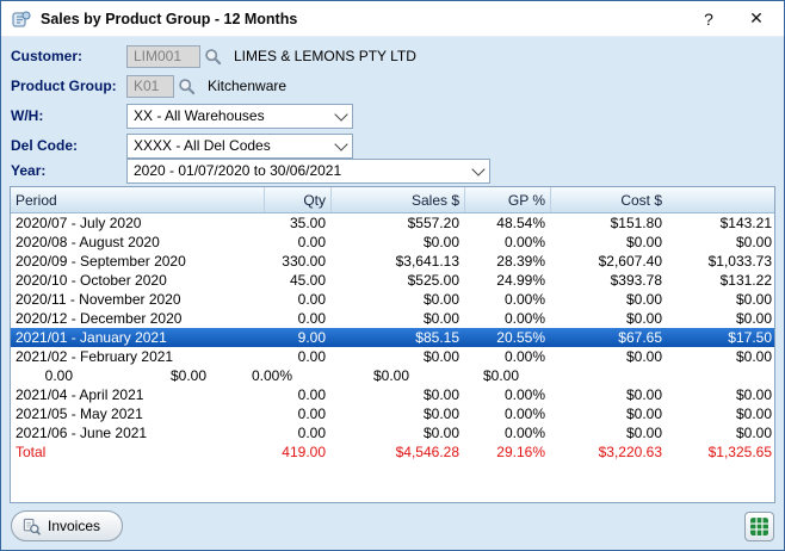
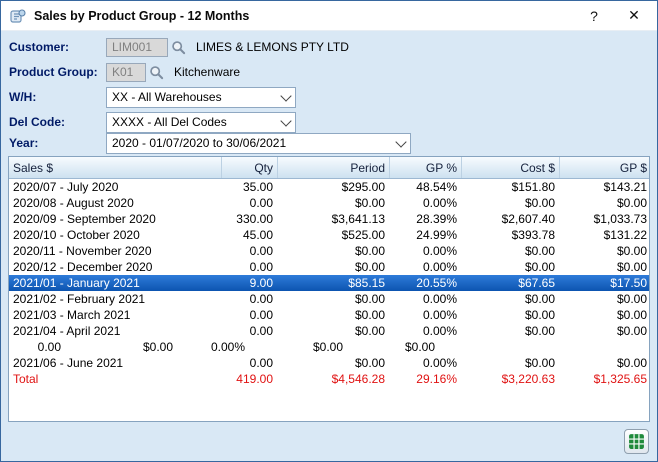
  Sales by Product Group - 12 Months
  ?
  ✕
  Customer:
  LIM001
  LIMES & LEMONS PTY LTD
  Product Group:
  K01
  Kitchenware
  W/H:
  XX - All Warehouses
  Del Code:
  XXXX - All Del Codes
  Year:
  2020 - 01/07/2020 to 30/06/2021
- Period
+ Sales $
  Qty
- Sales $
+ Period
  GP %
  Cost $
+ GP $
  2020/07 - July 2020
  35.00
- $557.20
+ $295.00
  48.54%
  $151.80
  $143.21
  2020/08 - August 2020
  0.00
  $0.00
  0.00%
  $0.00
  $0.00
  2020/09 - September 2020
  330.00
  $3,641.13
  28.39%
  $2,607.40
  $1,033.73
  2020/10 - October 2020
  45.00
  $525.00
  24.99%
  $393.78
  $131.22
  2020/11 - November 2020
  0.00
  $0.00
  0.00%
  $0.00
  $0.00
  2020/12 - December 2020
  0.00
  $0.00
  0.00%
  $0.00
  $0.00
  2021/01 - January 2021
  9.00
  $85.15
  20.55%
  $67.65
  $17.50
  2021/02 - February 2021
  0.00
  $0.00
  0.00%
  $0.00
  $0.00
+ 2021/03 - March 2021
  0.00
  $0.00
  0.00%
  $0.00
  $0.00
  2021/04 - April 2021
  0.00
  $0.00
  0.00%
  $0.00
  $0.00
- 2021/05 - May 2021
  0.00
  $0.00
  0.00%
  $0.00
  $0.00
  2021/06 - June 2021
  0.00
  $0.00
  0.00%
  $0.00
  $0.00
  Total
  419.00
  $4,546.28
  29.16%
  $3,220.63
  $1,325.65
- Invoices
